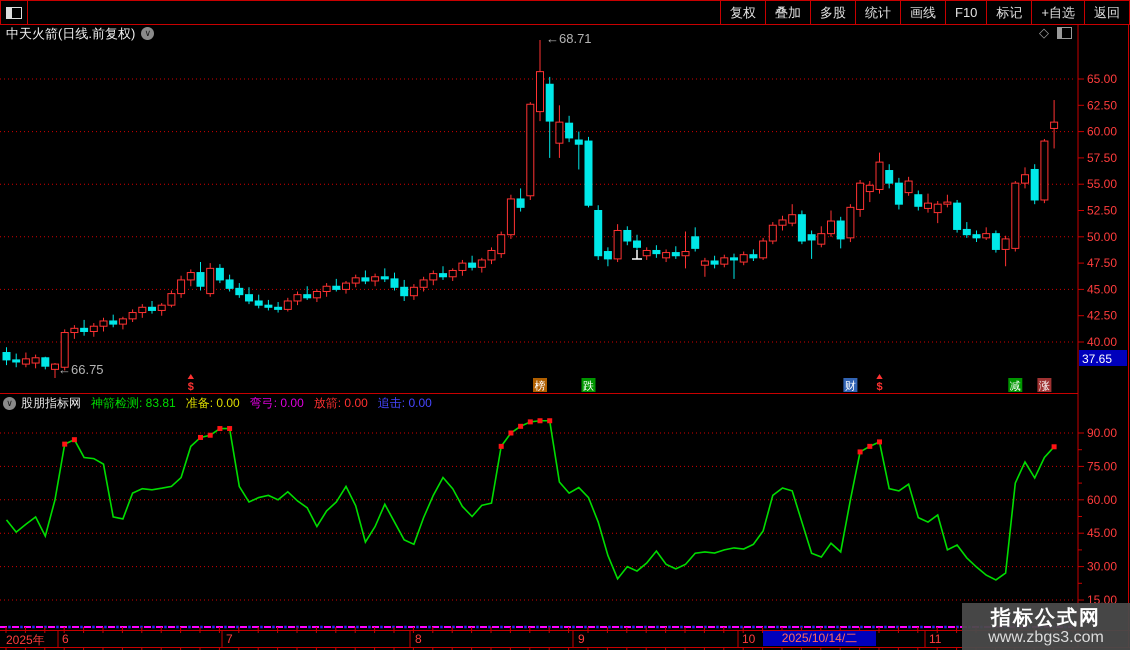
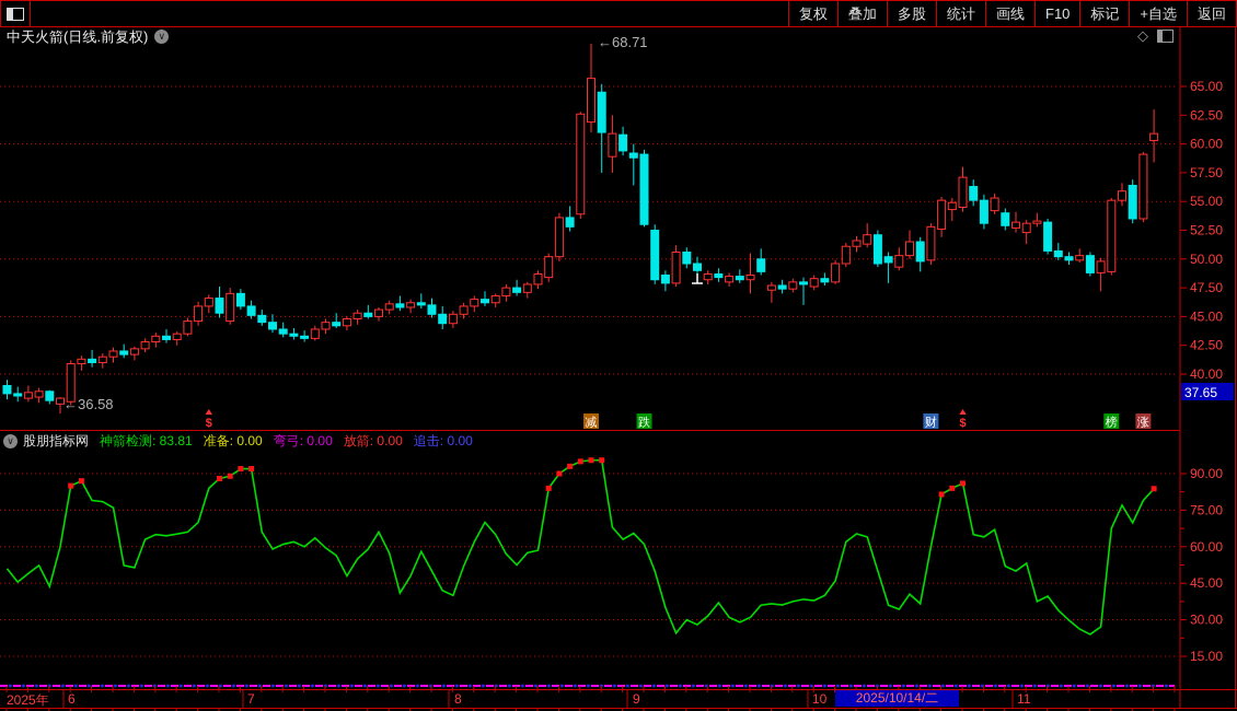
  复权
  叠加
  多股
  统计
  画线
  F10
  标记
  +自选
  返回
  中天火箭(日线.前复权)
  ∨
  ◇
  $
  $
- 榜
+ 减
  跌
  财
- 减
+ 榜
  涨
  65.00
  62.50
  60.00
  57.50
  55.00
  52.50
  50.00
  47.50
  45.00
  42.50
  40.00
  37.65
  90.00
  75.00
  60.00
  45.00
  30.00
  15.00
  ∨
  股朋指标网
  神箭检测: 83.81
  准备: 0.00
  弯弓: 0.00
  放箭: 0.00
  追击: 0.00
- 指标公式网
- www.zbgs3.com
  2025年
  6
  7
  8
  9
  10
  11
  2025/10/14/二
  ←68.71
- ←66.75
+ ←36.58
